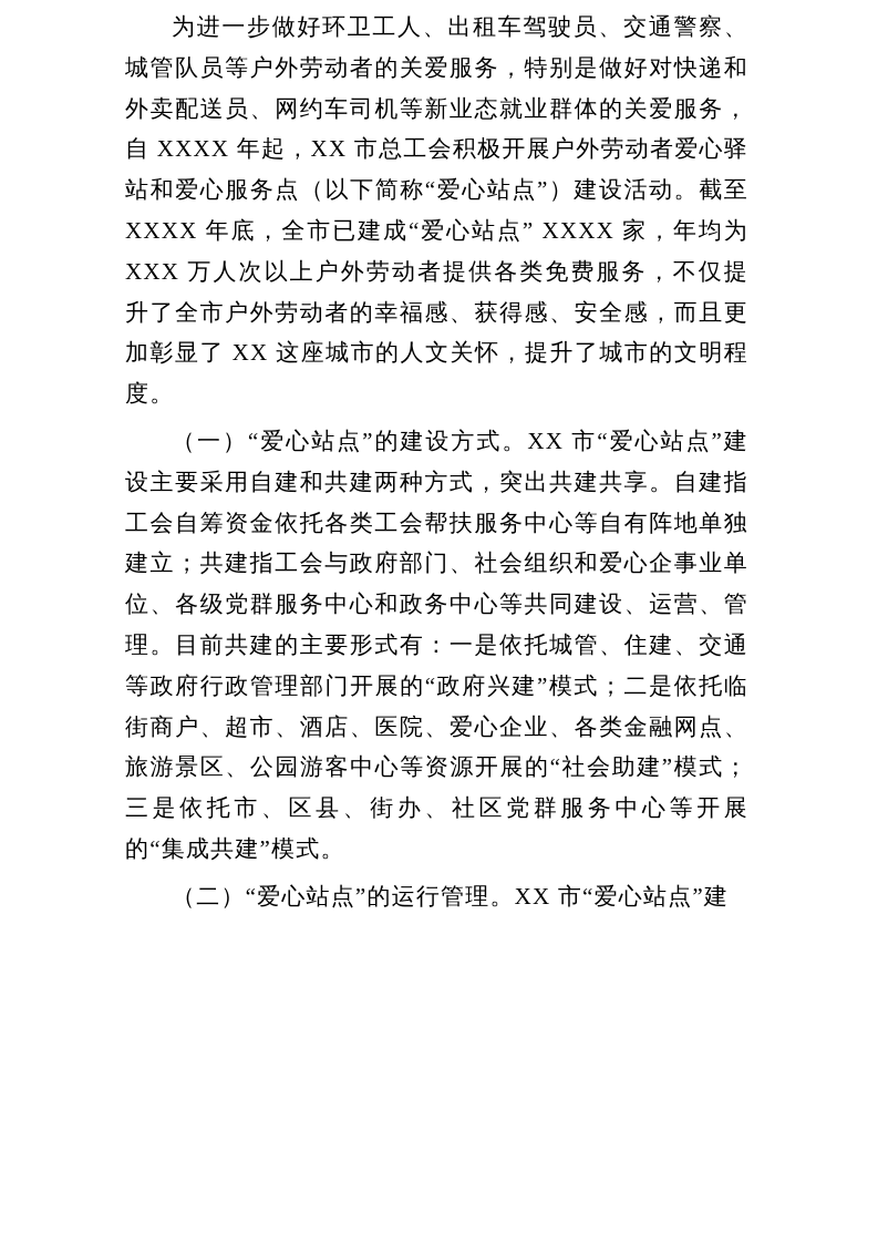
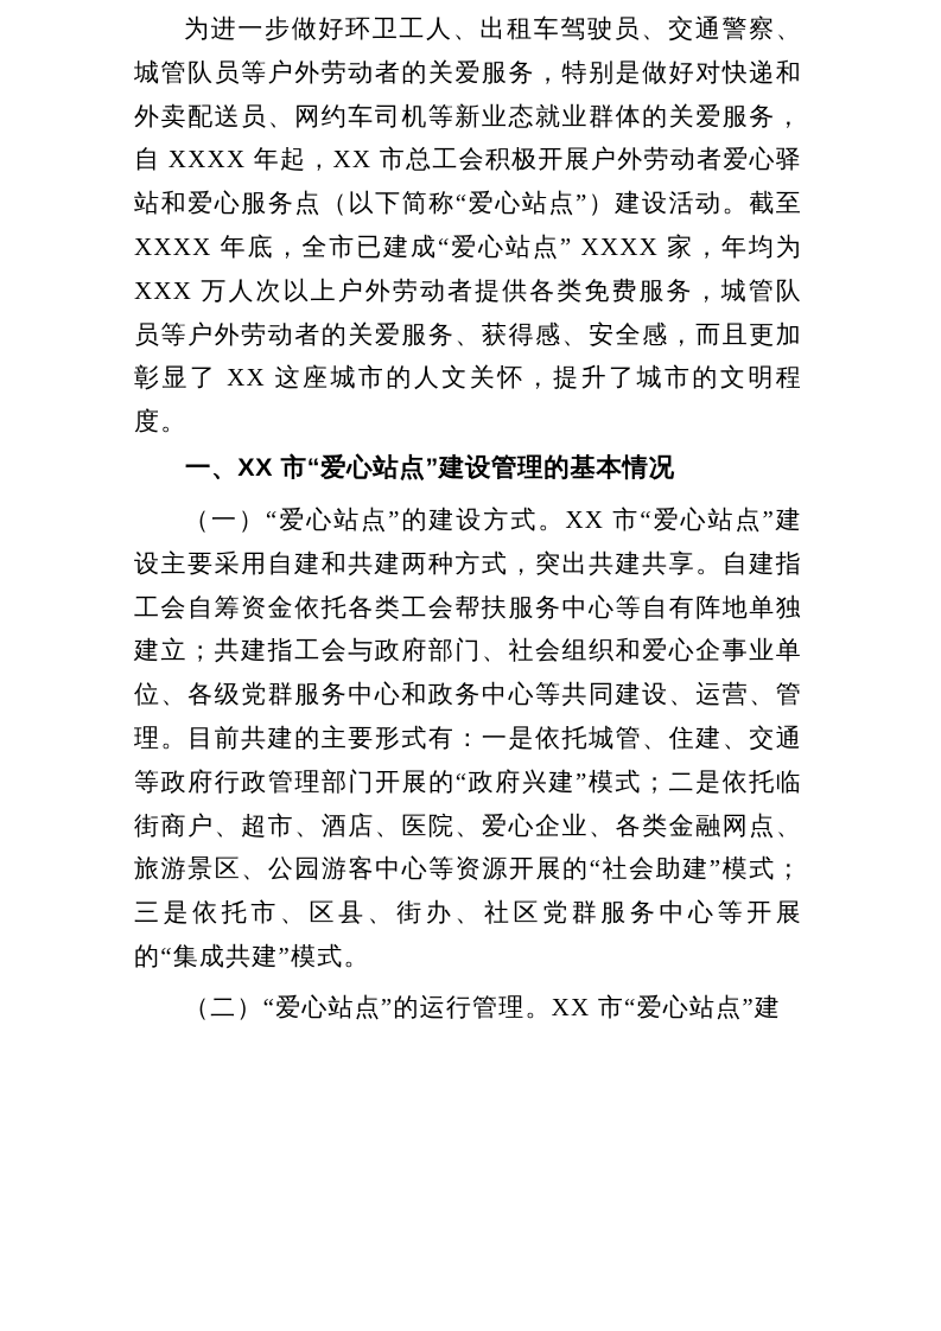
- 为进一步做好环卫工人、出租车驾驶员、交通警察、城管队员等户外劳动者的关爱服务，特别是做好对快递和外卖配送员、网约车司机等新业态就业群体的关爱服务，自 XXXX 年起，XX 市总工会积极开展户外劳动者爱心驿站和爱心服务点（以下简称“爱心站点”）建设活动。截至 XXXX 年底，全市已建成“爱心站点” XXXX 家，年均为 XXX 万人次以上户外劳动者提供各类免费服务，不仅提升了全市户外劳动者的幸福感、获得感、安全感，而且更加彰显了 XX 这座城市的人文关怀，提升了城市的文明程度。
+ 为进一步做好环卫工人、出租车驾驶员、交通警察、城管队员等户外劳动者的关爱服务，特别是做好对快递和外卖配送员、网约车司机等新业态就业群体的关爱服务，自 XXXX 年起，XX 市总工会积极开展户外劳动者爱心驿站和爱心服务点（以下简称“爱心站点”）建设活动。截至 XXXX 年底，全市已建成“爱心站点” XXXX 家，年均为 XXX 万人次以上户外劳动者提供各类免费服务，城管队员等户外劳动者的关爱服务、获得感、安全感，而且更加彰显了 XX 这座城市的人文关怀，提升了城市的文明程度。
+ 一、XX 市“爱心站点”建设管理的基本情况
  （一）“爱心站点”的建设方式。XX 市“爱心站点”建设主要采用自建和共建两种方式，突出共建共享。自建指工会自筹资金依托各类工会帮扶服务中心等自有阵地单独建立；共建指工会与政府部门、社会组织和爱心企事业单位、各级党群服务中心和政务中心等共同建设、运营、管理。目前共建的主要形式有：一是依托城管、住建、交通等政府行政管理部门开展的“政府兴建”模式；二是依托临街商户、超市、酒店、医院、爱心企业、各类金融网点、旅游景区、公园游客中心等资源开展的“社会助建”模式；三是依托市、区县、街办、社区党群服务中心等开展的“集成共建”模式。
  （二）“爱心站点”的运行管理。XX 市“爱心站点”建
